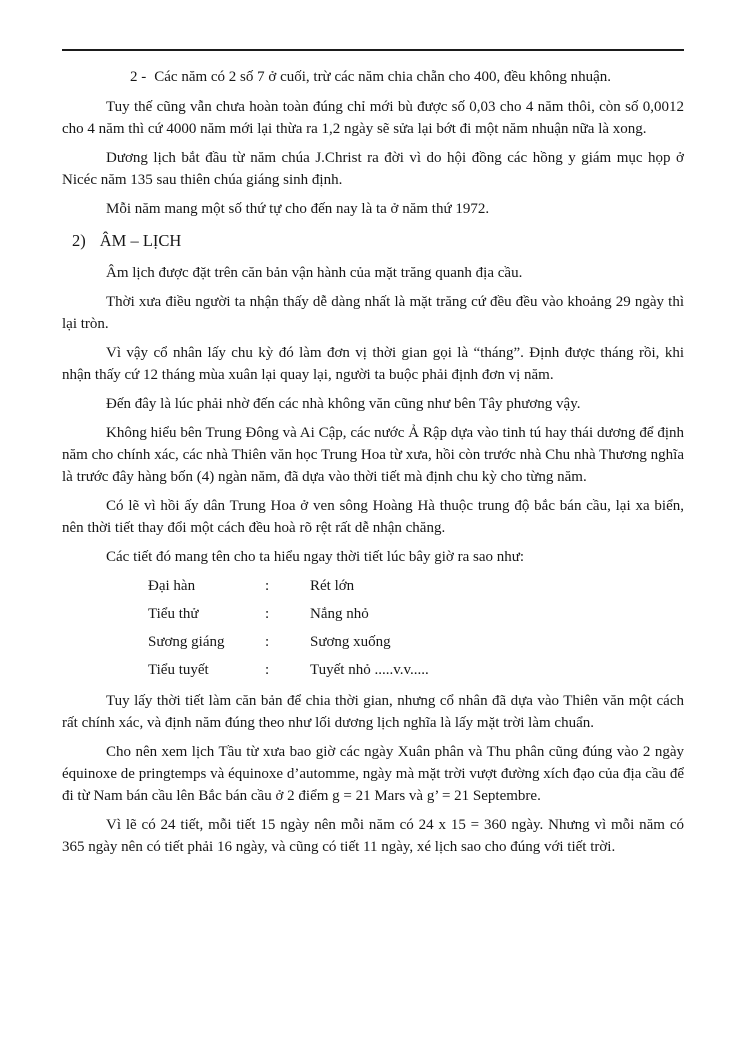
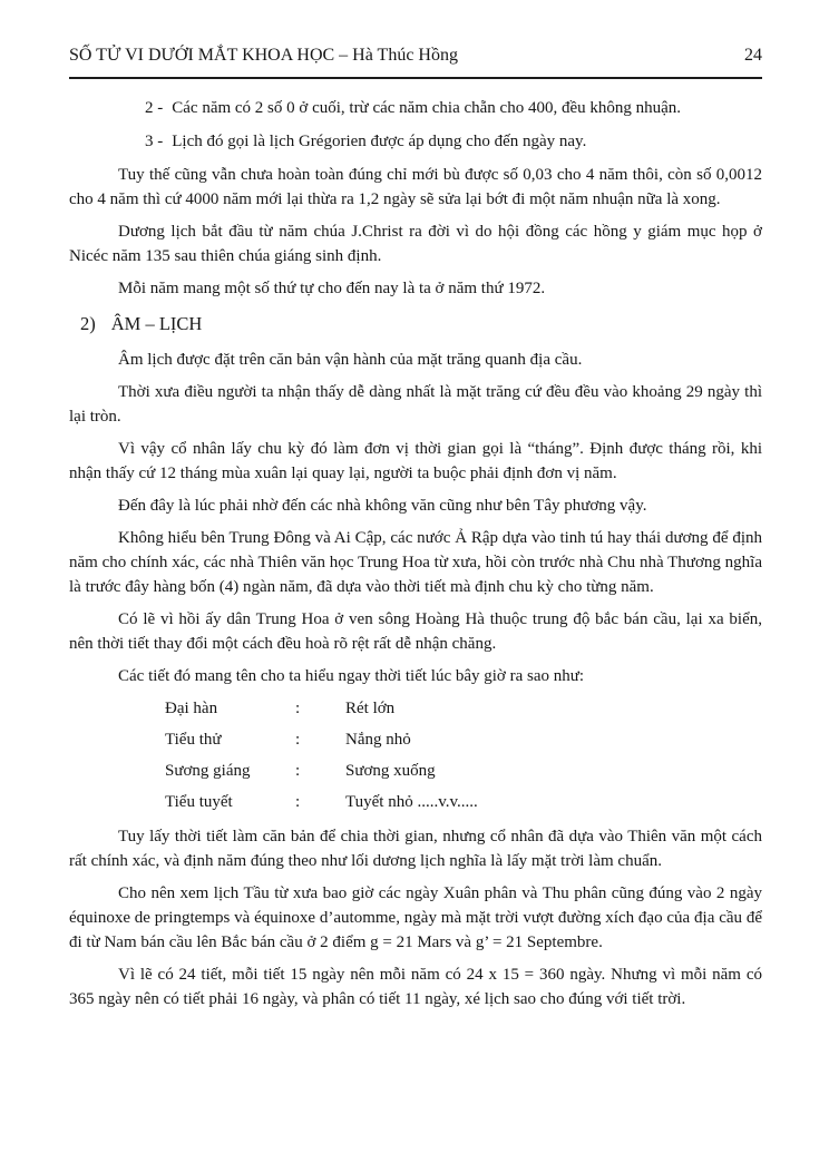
+ SỐ TỬ VI DƯỚI MẮT KHOA HỌC – Hà Thúc Hồng
+ 24
- 2 - Các năm có 2 số 7 ở cuối, trừ các năm chia chẵn cho 400, đều không nhuận.
+ 2 - Các năm có 2 số 0 ở cuối, trừ các năm chia chẵn cho 400, đều không nhuận.
+ 3 - Lịch đó gọi là lịch Grégorien được áp dụng cho đến ngày nay.
  Tuy thế cũng vẫn chưa hoàn toàn đúng chỉ mới bù được số 0,03 cho 4 năm thôi, còn số 0,0012 cho 4 năm thì cứ 4000 năm mới lại thừa ra 1,2 ngày sẽ sửa lại bớt đi một năm nhuận nữa là xong.
  Dương lịch bắt đầu từ năm chúa J.Christ ra đời vì do hội đồng các hồng y giám mục họp ở Nicéc năm 135 sau thiên chúa giáng sinh định.
  Mỗi năm mang một số thứ tự cho đến nay là ta ở năm thứ 1972.
  2) ÂM – LỊCH
  Âm lịch được đặt trên căn bản vận hành của mặt trăng quanh địa cầu.
  Thời xưa điều người ta nhận thấy dễ dàng nhất là mặt trăng cứ đều đều vào khoảng 29 ngày thì lại tròn.
  Vì vậy cổ nhân lấy chu kỳ đó làm đơn vị thời gian gọi là “tháng”. Định được tháng rồi, khi nhận thấy cứ 12 tháng mùa xuân lại quay lại, người ta buộc phải định đơn vị năm.
  Đến đây là lúc phải nhờ đến các nhà không văn cũng như bên Tây phương vậy.
  Không hiểu bên Trung Đông và Ai Cập, các nước Ả Rập dựa vào tinh tú hay thái dương để định năm cho chính xác, các nhà Thiên văn học Trung Hoa từ xưa, hồi còn trước nhà Chu nhà Thương nghĩa là trước đây hàng bốn (4) ngàn năm, đã dựa vào thời tiết mà định chu kỳ cho từng năm.
  Có lẽ vì hồi ấy dân Trung Hoa ở ven sông Hoàng Hà thuộc trung độ bắc bán cầu, lại xa biển, nên thời tiết thay đổi một cách đều hoà rõ rệt rất dễ nhận chăng.
  Các tiết đó mang tên cho ta hiểu ngay thời tiết lúc bây giờ ra sao như:
  Đại hàn
  :
  Rét lớn
  Tiểu thử
  :
  Nắng nhỏ
  Sương giáng
  :
  Sương xuống
  Tiểu tuyết
  :
  Tuyết nhỏ .....v.v.....
  Tuy lấy thời tiết làm căn bản để chia thời gian, nhưng cổ nhân đã dựa vào Thiên văn một cách rất chính xác, và định năm đúng theo như lối dương lịch nghĩa là lấy mặt trời làm chuẩn.
  Cho nên xem lịch Tầu từ xưa bao giờ các ngày Xuân phân và Thu phân cũng đúng vào 2 ngày équinoxe de pringtemps và équinoxe d’automme, ngày mà mặt trời vượt đường xích đạo của địa cầu để đi từ Nam bán cầu lên Bắc bán cầu ở 2 điểm g = 21 Mars và g’ = 21 Septembre.
- Vì lẽ có 24 tiết, mỗi tiết 15 ngày nên mỗi năm có 24 x 15 = 360 ngày. Nhưng vì mỗi năm có 365 ngày nên có tiết phải 16 ngày, và cũng có tiết 11 ngày, xé lịch sao cho đúng với tiết trời.
+ Vì lẽ có 24 tiết, mỗi tiết 15 ngày nên mỗi năm có 24 x 15 = 360 ngày. Nhưng vì mỗi năm có 365 ngày nên có tiết phải 16 ngày, và phân có tiết 11 ngày, xé lịch sao cho đúng với tiết trời.
